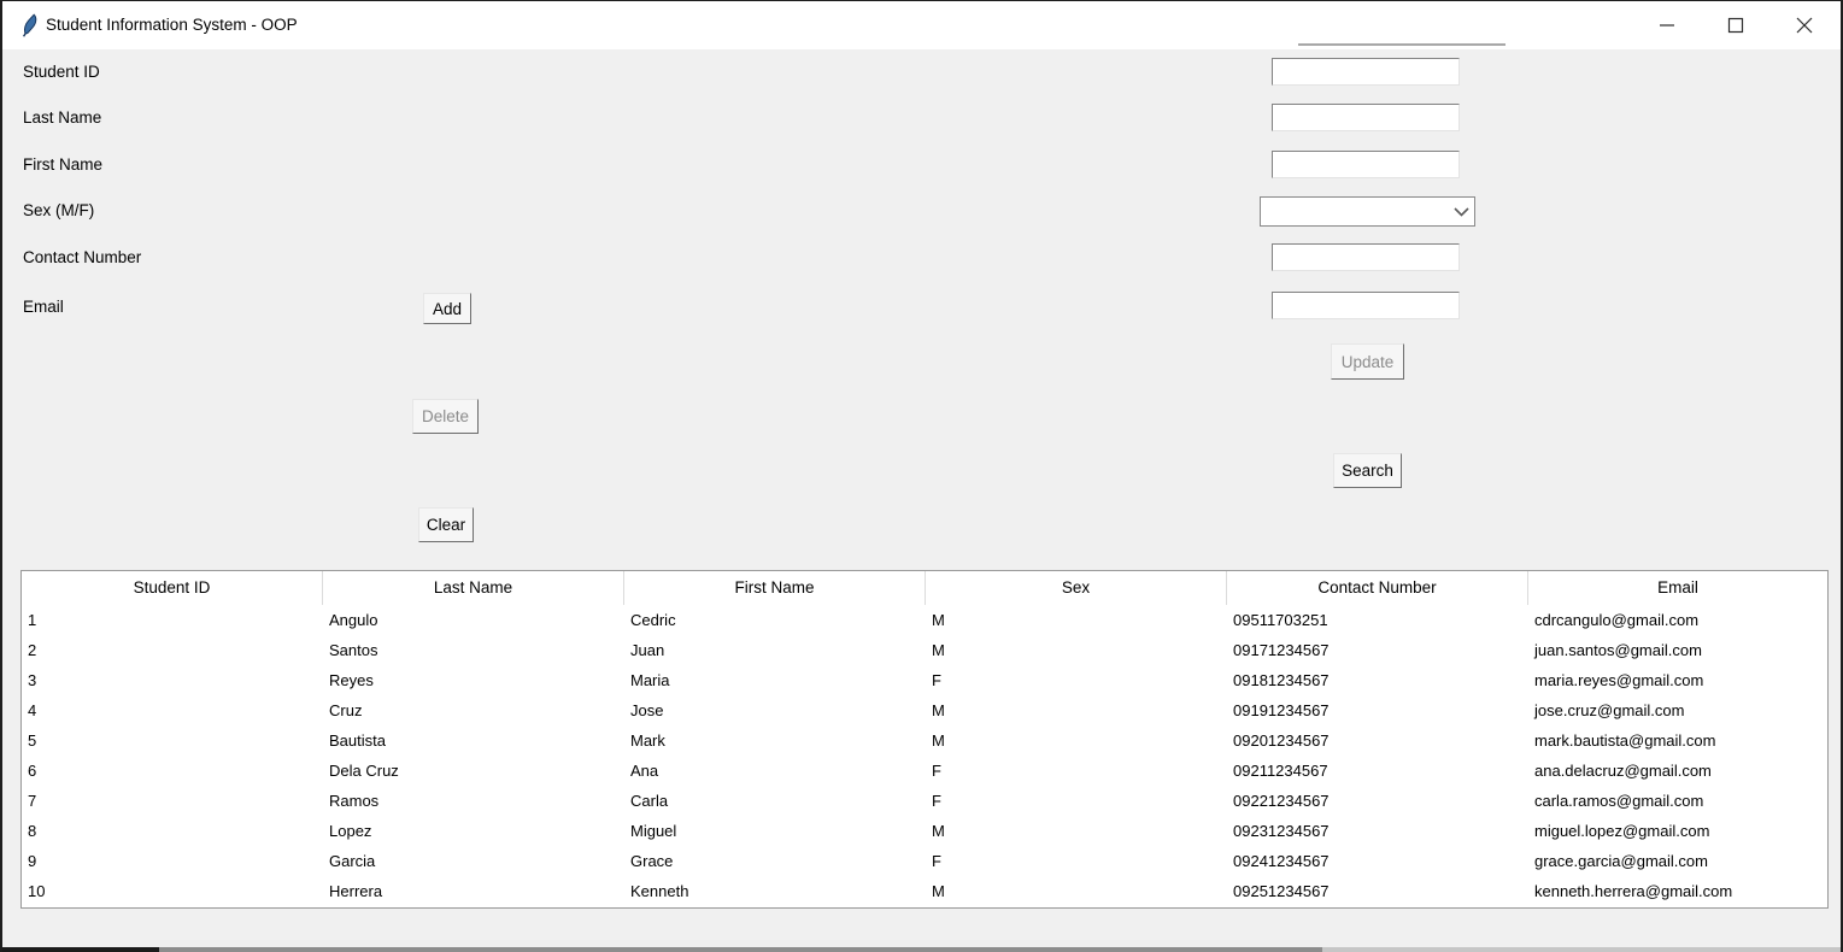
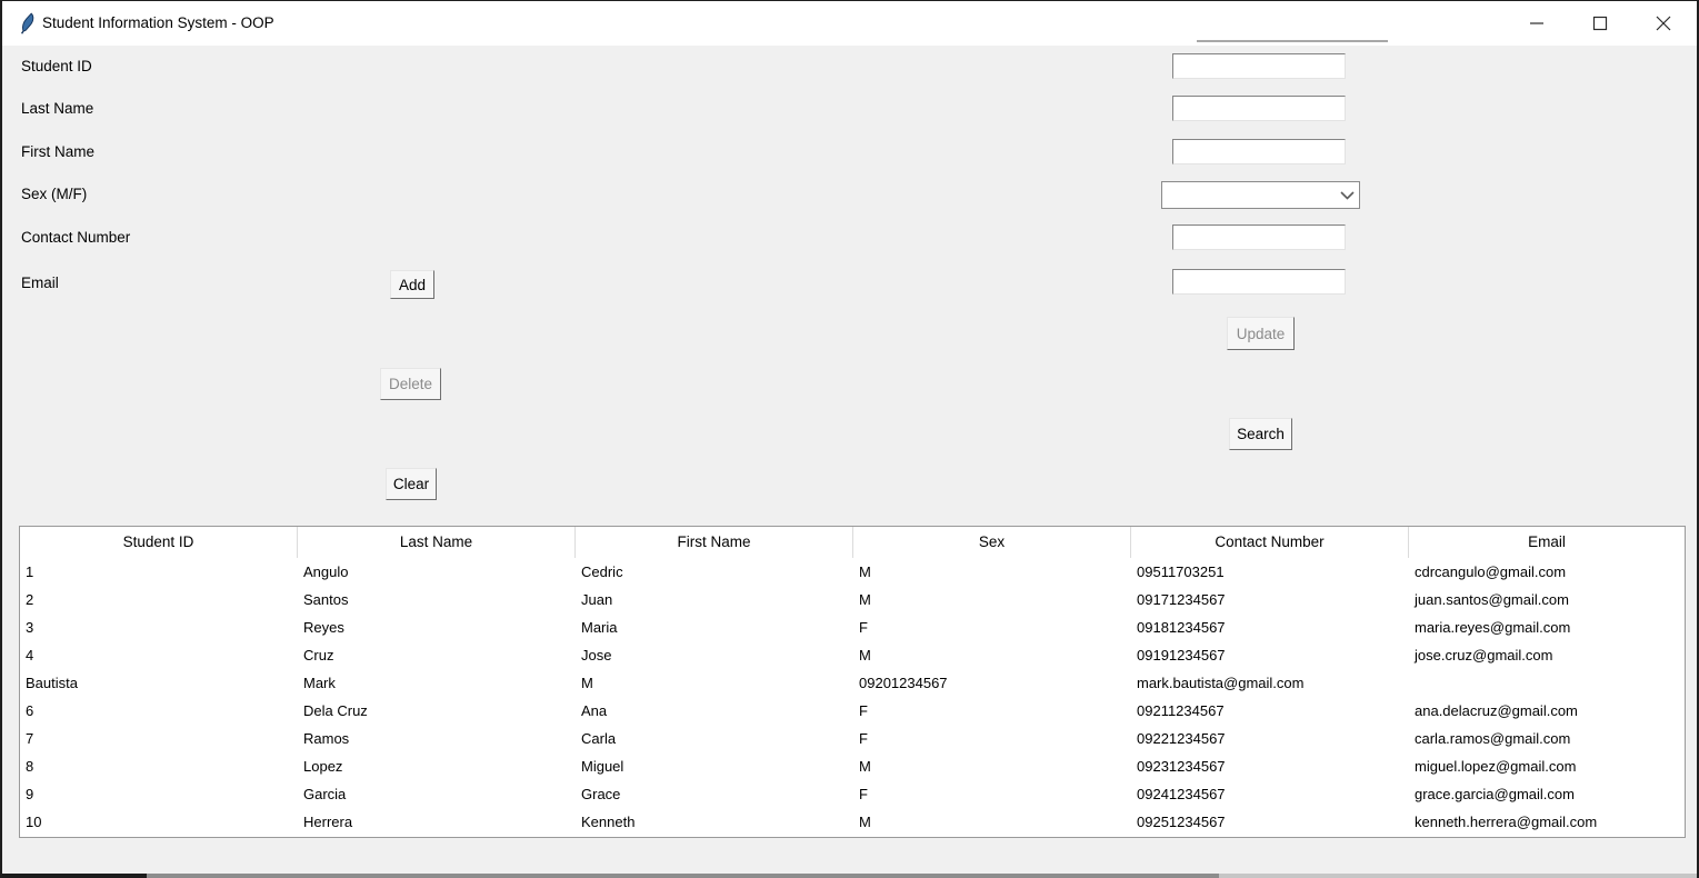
  Student Information System - OOP
  Student ID
  Last Name
  First Name
  Sex (M/F)
  Contact Number
  Email
  Add
  Delete
  Clear
  Update
  Search
  Student ID
  Last Name
  First Name
  Sex
  Contact Number
  Email
  1
  Angulo
  Cedric
  M
  09511703251
  cdrcangulo@gmail.com
  2
  Santos
  Juan
  M
  09171234567
  juan.santos@gmail.com
  3
  Reyes
  Maria
  F
  09181234567
  maria.reyes@gmail.com
  4
  Cruz
  Jose
  M
  09191234567
  jose.cruz@gmail.com
- 5
  Bautista
  Mark
  M
  09201234567
  mark.bautista@gmail.com
  6
  Dela Cruz
  Ana
  F
  09211234567
  ana.delacruz@gmail.com
  7
  Ramos
  Carla
  F
  09221234567
  carla.ramos@gmail.com
  8
  Lopez
  Miguel
  M
  09231234567
  miguel.lopez@gmail.com
  9
  Garcia
  Grace
  F
  09241234567
  grace.garcia@gmail.com
  10
  Herrera
  Kenneth
  M
  09251234567
  kenneth.herrera@gmail.com
